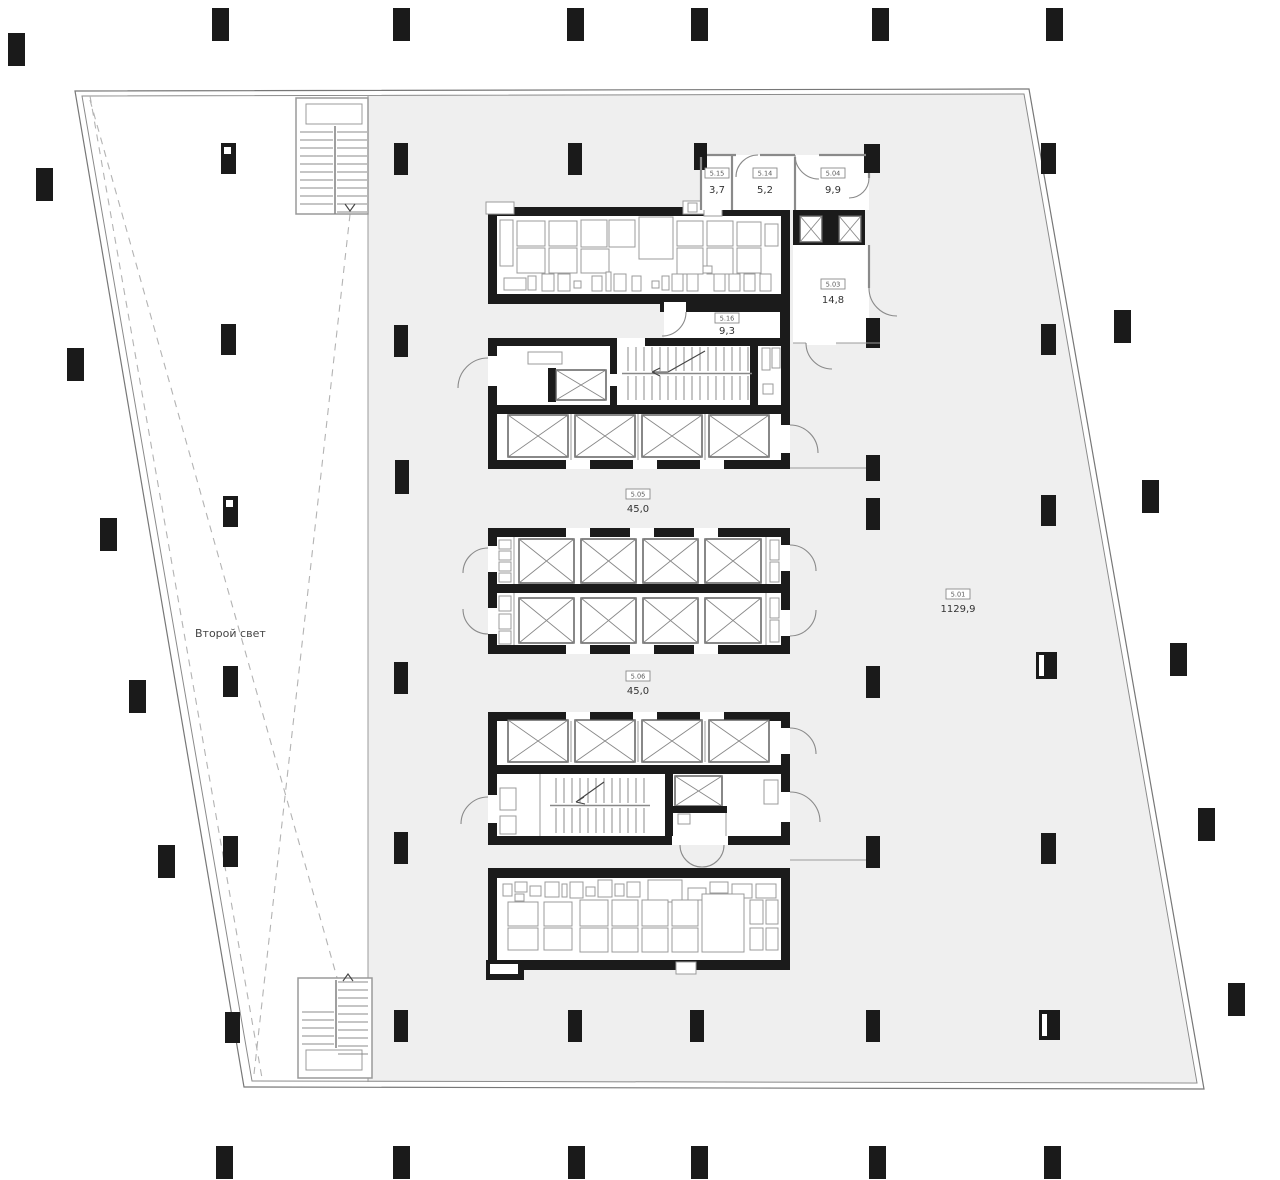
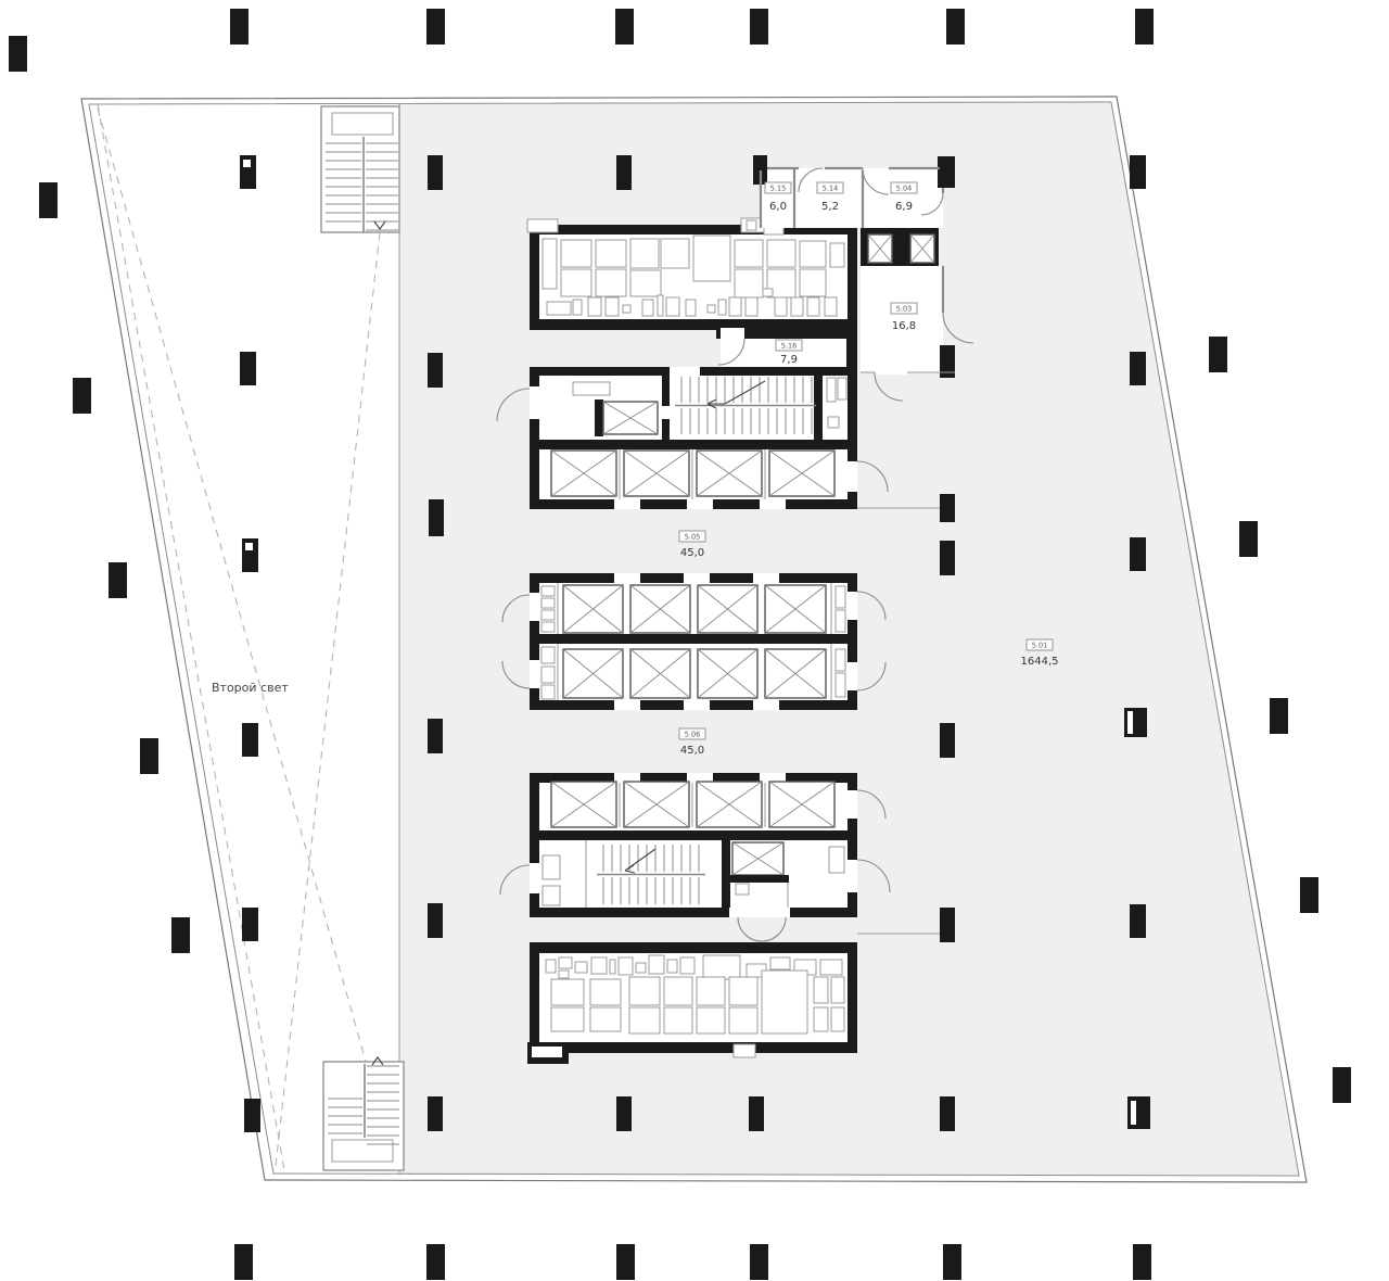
  5.15
- 3,7
+ 6,0
  5.14
  5,2
  5.04
- 9,9
+ 6,9
  5.03
- 14,8
+ 16,8
  5.16
- 9,3
+ 7,9
  5.05
  45,0
  5.06
  45,0
  5.01
- 1129,9
+ 1644,5
  Второй свет
